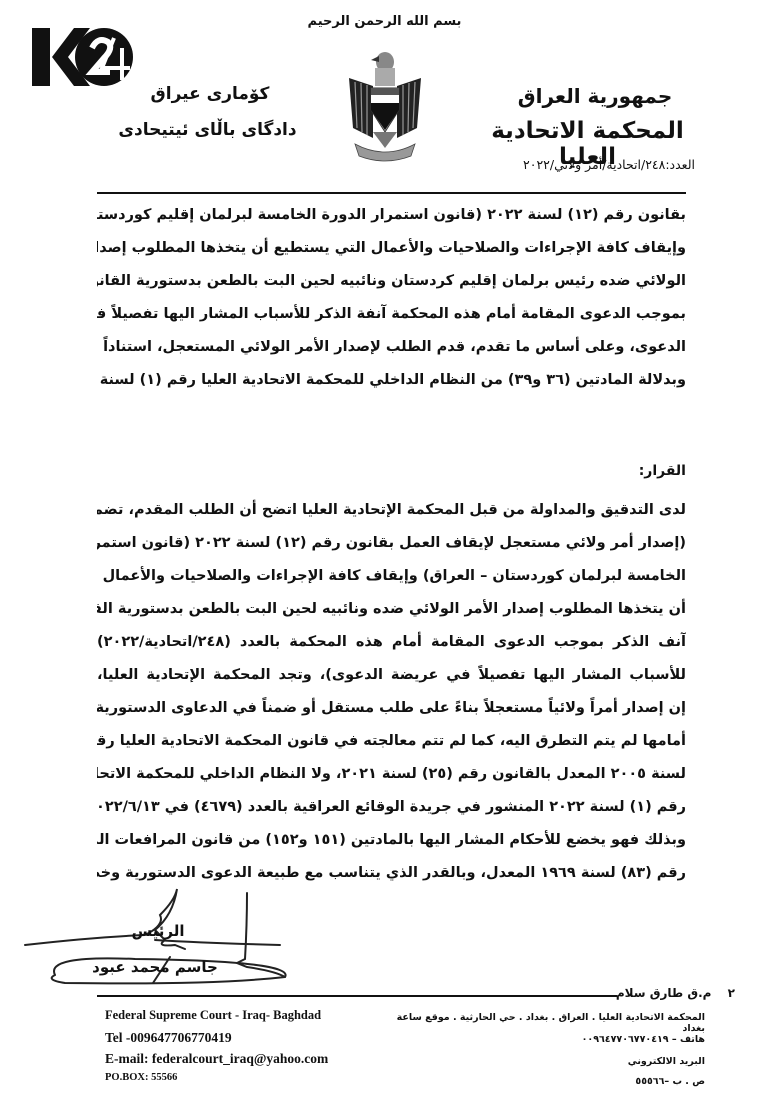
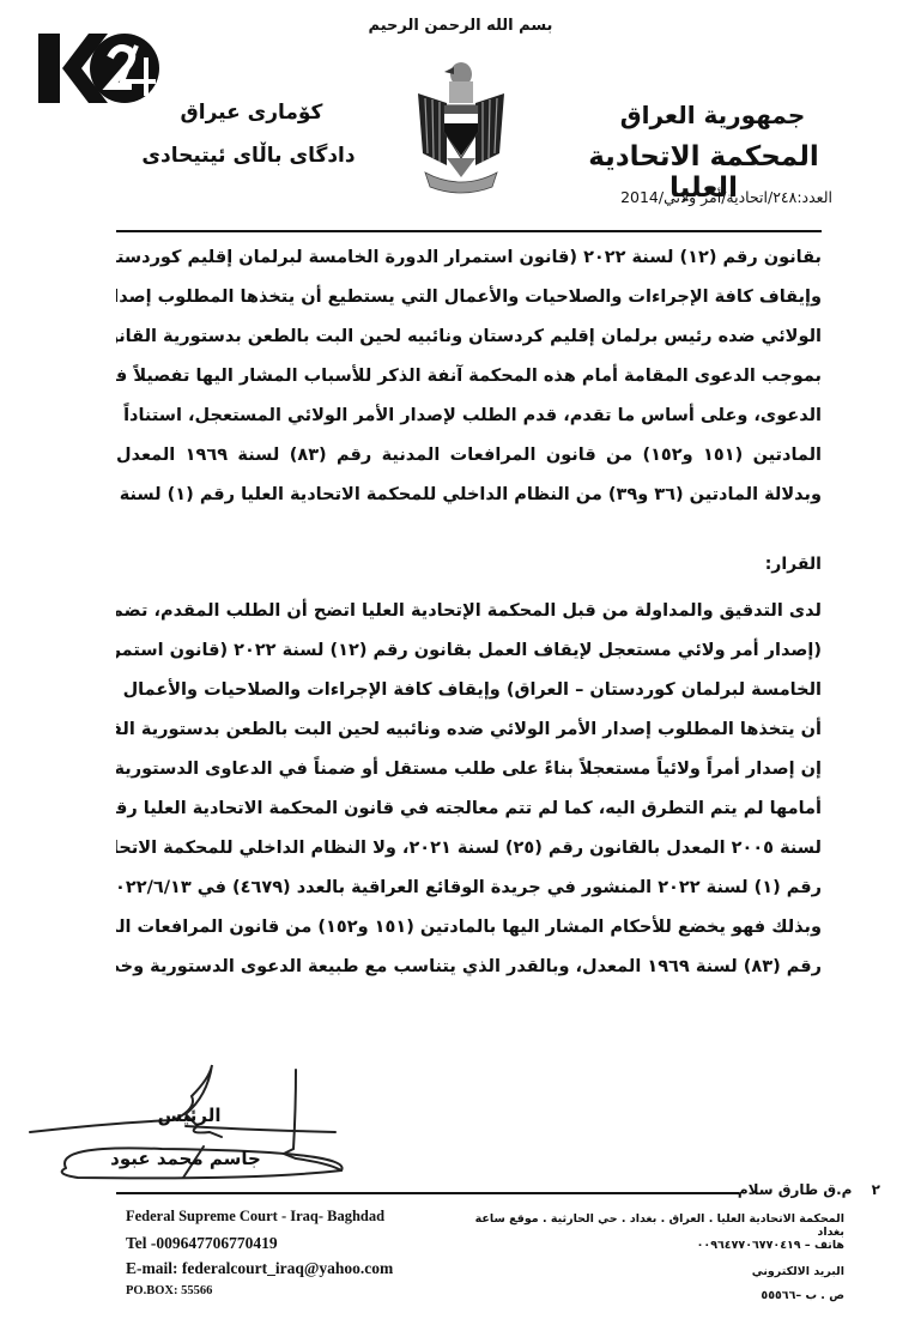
  بسم الله الرحمن الرحيم
  جمهورية العراق
  المحكمة الاتحادية العليا
  كۆمارى عيراق
  دادگاى باڵاى ئيتيحادى
- العدد:٢٤٨/اتحادية/أمر ولائي/٢٠٢٢
+ العدد:٢٤٨/اتحادية/أمر ولائي/2014
  بقانون رقم (١٢) لسنة ٢٠٢٢ (قانون استمرار الدورة الخامسة لبرلمان إقليم كوردست
  وإيقاف كافة الإجراءات والصلاحيات والأعمال التي يستطيع أن يتخذها المطلوب إصدا
  الولائي ضده رئيس برلمان إقليم كردستان ونائبيه لحين البت بالطعن بدستورية القان
  بموجب الدعوى المقامة أمام هذه المحكمة آنفة الذكر للأسباب المشار اليها تفصيلاً ف
  الدعوى، وعلى أساس ما تقدم، قدم الطلب لإصدار الأمر الولائي المستعجل، استناداً
+ المادتين (١٥١ و١٥٢) من قانون المرافعات المدنية رقم (٨٣) لسنة ١٩٦٩ المعدل
  وبدلالة المادتين (٣٦ و٣٩) من النظام الداخلي للمحكمة الاتحادية العليا رقم (١) لسنة
  القرار:
  لدى التدقيق والمداولة من قبل المحكمة الإتحادية العليا اتضح أن الطلب المقدم، تضم
  (إصدار أمر ولائي مستعجل لإيقاف العمل بقانون رقم (١٢) لسنة ٢٠٢٢ (قانون استمر
  الخامسة لبرلمان كوردستان – العراق) وإيقاف كافة الإجراءات والصلاحيات والأعمال
  أن يتخذها المطلوب إصدار الأمر الولائي ضده ونائبيه لحين البت بالطعن بدستورية الق
- آنف الذكر بموجب الدعوى المقامة أمام هذه المحكمة بالعدد (٢٤٨/اتحادية/٢٠٢٢)
- للأسباب المشار اليها تفصيلاً في عريضة الدعوى)، وتجد المحكمة الإتحادية العليا،
  إن إصدار أمراً ولائياً مستعجلاً بناءً على طلب مستقل أو ضمناً في الدعاوى الدستورية
  أمامها لم يتم التطرق اليه، كما لم تتم معالجته في قانون المحكمة الاتحادية العليا رق
  لسنة ٢٠٠٥ المعدل بالقانون رقم (٢٥) لسنة ٢٠٢١، ولا النظام الداخلي للمحكمة الاتحا
  رقم (١) لسنة ٢٠٢٢ المنشور في جريدة الوقائع العراقية بالعدد (٤٦٧٩) في ٠٢٢/٦/١٣
  وبذلك فهو يخضع للأحكام المشار اليها بالمادتين (١٥١ و١٥٢) من قانون المرافعات ال
  رقم (٨٣) لسنة ١٩٦٩ المعدل، وبالقدر الذي يتناسب مع طبيعة الدعوى الدستورية وخ
  الرئيس
  جاسم محمد عبود
  ٢ م.ق طارق سلام
  Federal Supreme Court - Iraq- Baghdad
  Tel -009647706770419
  E-mail: federalcourt_iraq@yahoo.com
  PO.BOX: 55566
  المحكمة الاتحادية العليا . العراق . بغداد . حي الحارثية . موقع ساعة بغداد
  هاتف – ٠٠٩٦٤٧٧٠٦٧٧٠٤١٩
  البريد الالكتروني
  ص . ب –٥٥٥٦٦
